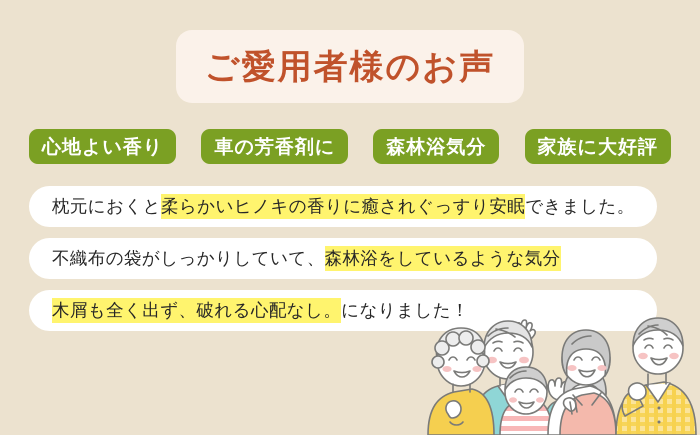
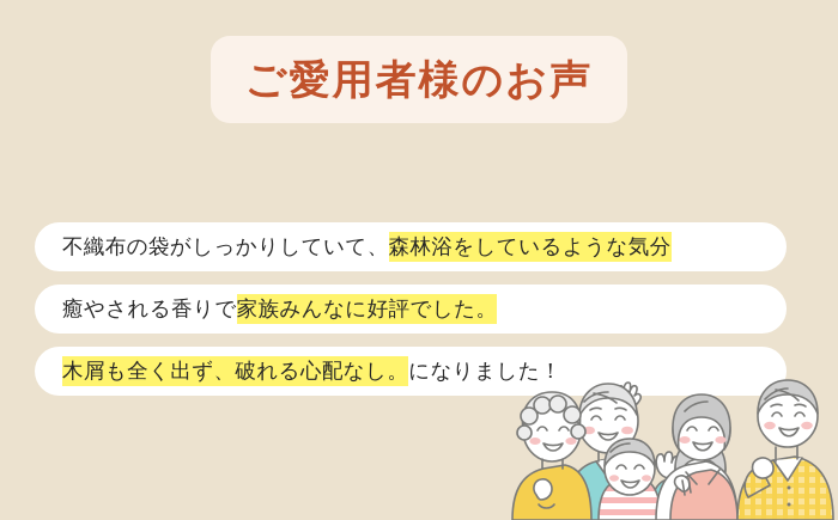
  ご愛用者様のお声
- 心地よい香り
- 車の芳香剤に
- 森林浴気分
- 家族に大好評
- 枕元におくと柔らかいヒノキの香りに癒されぐっすり安眠できました。
  不織布の袋がしっかりしていて、森林浴をしているような気分
+ 癒やされる香りで家族みんなに好評でした。
  木屑も全く出ず、破れる心配なし。になりました！
